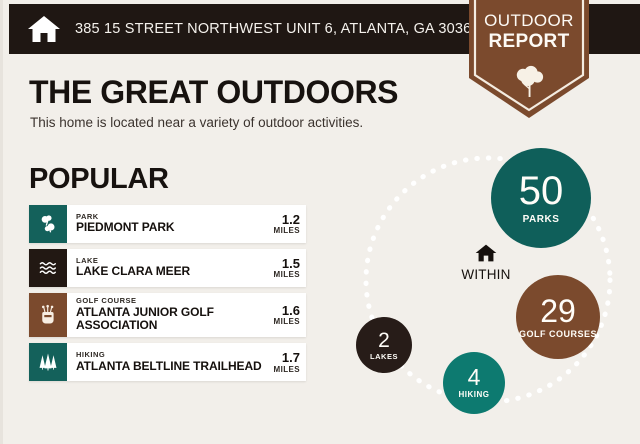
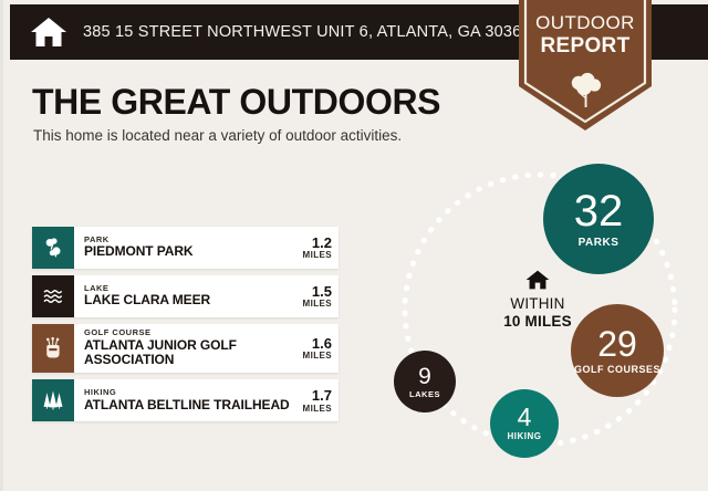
  385 15 STREET NORTHWEST UNIT 6, ATLANTA, GA 3036
  OUTDOOR
  REPORT
  THE GREAT OUTDOORS
  This home is located near a variety of outdoor activities.
- POPULAR
  PARK
  PIEDMONT PARK
  1.2
  MILES
  LAKE
  LAKE CLARA MEER
  1.5
  MILES
  GOLF COURSE
  ATLANTA JUNIOR GOLF ASSOCIATION
  1.6
  MILES
  HIKING
  ATLANTA BELTLINE TRAILHEAD
  1.7
  MILES
  WITHIN
+ 10 MILES
- 50
+ 32
  PARKS
  29
  GOLF COURSES
- 2
+ 9
  LAKES
  4
  HIKING
